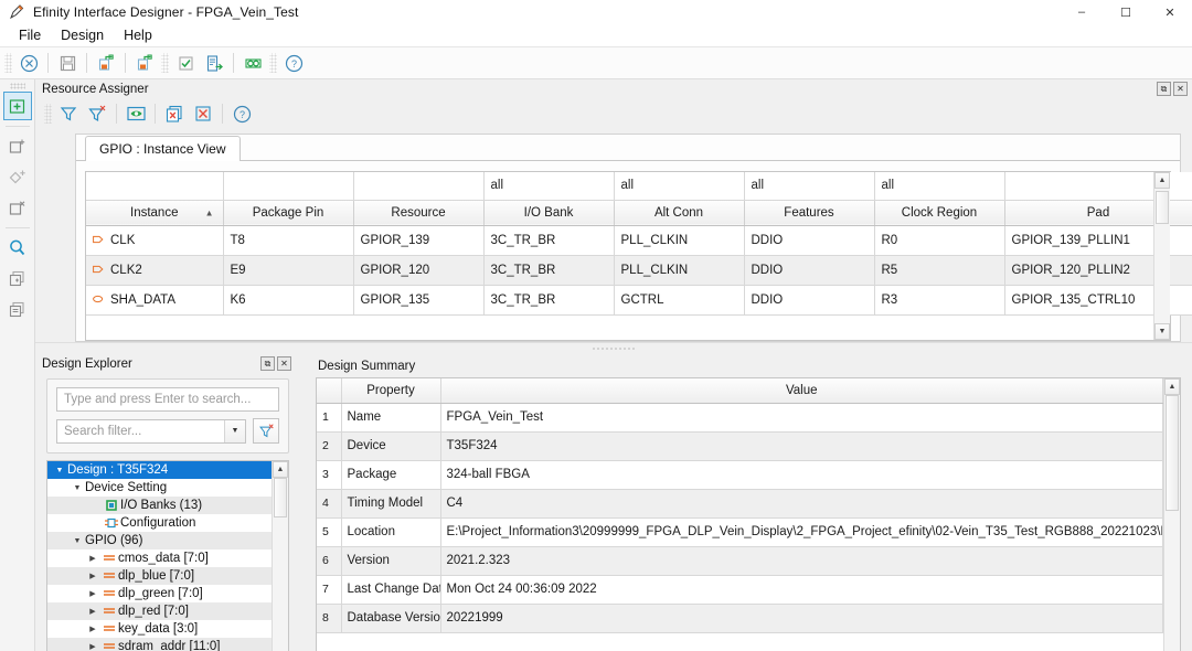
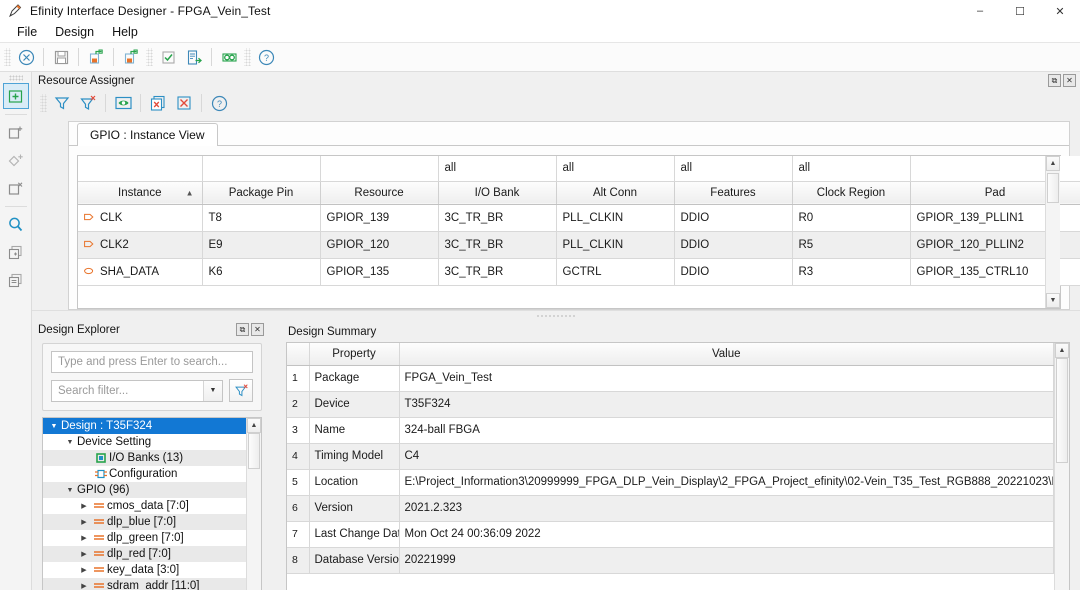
  Efinity Interface Designer - FPGA_Vein_Test
  –
  ☐
  ✕
  File
  Design
  Help
  ?
  Resource Assigner
  ⧉
  ✕
  ?
  GPIO : Instance View
  			all	all	all	all
  Instance ▲	Package Pin	Resource	I/O Bank	Alt Conn	Features	Clock Region	Pad
  CLK	T8	GPIOR_139	3C_TR_BR	PLL_CLKIN	DDIO	R0	GPIOR_139_PLLIN1
  CLK2	E9	GPIOR_120	3C_TR_BR	PLL_CLKIN	DDIO	R5	GPIOR_120_PLLIN2
  SHA_DATA	K6	GPIOR_135	3C_TR_BR	GCTRL	DDIO	R3	GPIOR_135_CTRL10
  Design Explorer
  ⧉
  ✕
  Type and press Enter to search...
  Search filter...
  Design : T35F324
  Device Setting
  I/O Banks (13)
  Configuration
  GPIO (96)
  cmos_data [7:0]
  dlp_blue [7:0]
  dlp_green [7:0]
  dlp_red [7:0]
  key_data [3:0]
  sdram_addr [11:0]
  Design Summary
  	Property	Value
- 1	Name	FPGA_Vein_Test
+ 1	Package	FPGA_Vein_Test
  2	Device	T35F324
- 3	Package	324-ball FBGA
+ 3	Name	324-ball FBGA
  4	Timing Model	C4
  5	Location	E:\Project_Information3\20999999_FPGA_DLP_Vein_Display\2_FPGA_Project_efinity\02-Vein_T35_Test_RGB888_20221023\
  6	Version	2021.2.323
  7	Last Change Da	Mon Oct 24 00:36:09 2022
  8	Database Versio	20221999
